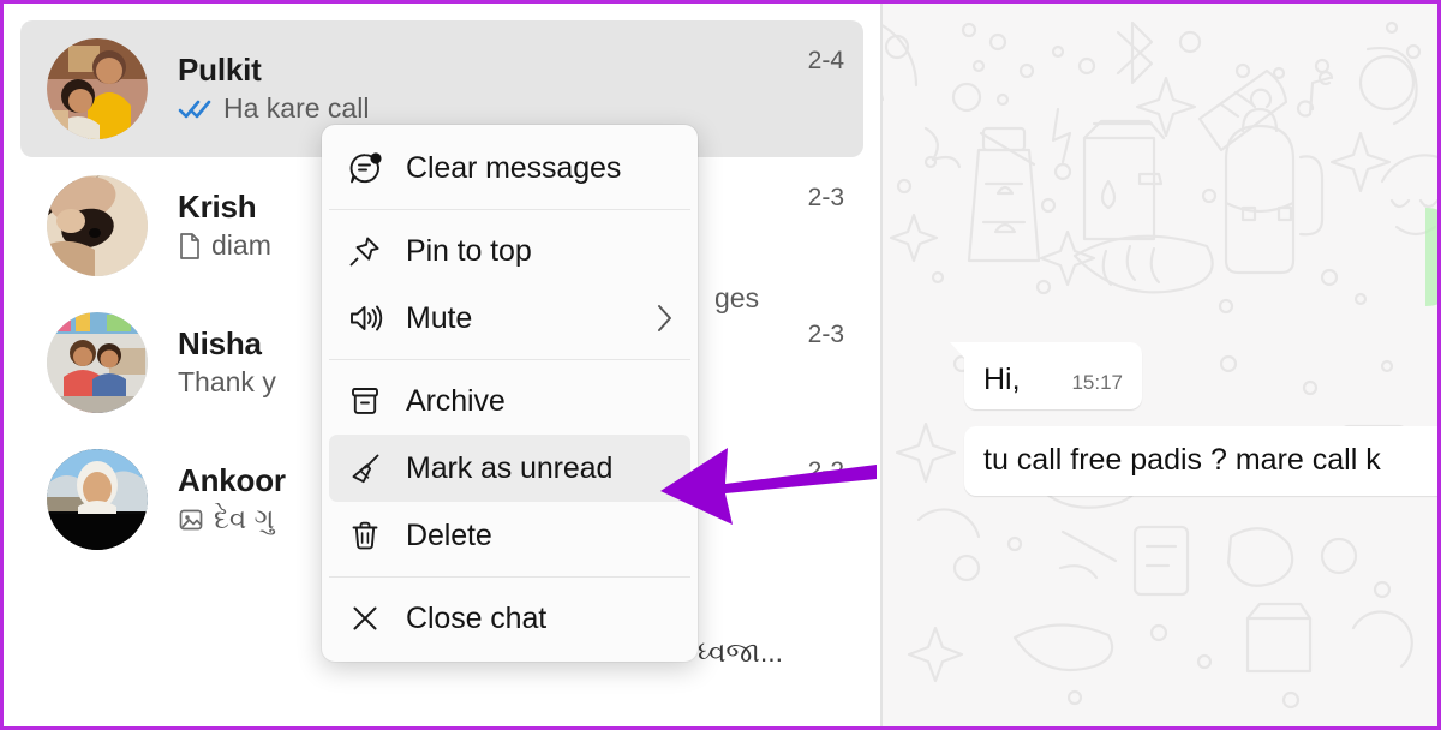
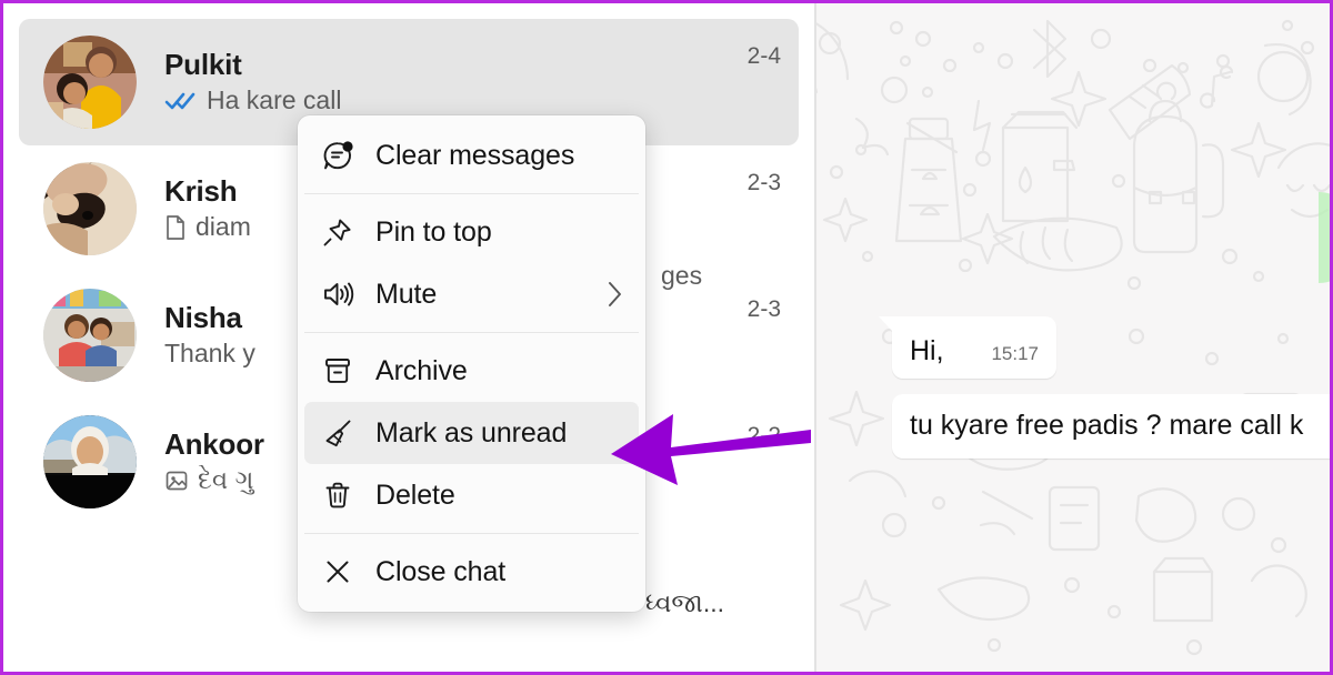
  Pulkit
  Ha kare call
  2-4
  Krish
  diam
  2-3
  Nisha
  Thank y
  2-3
  Ankoor
  દેવ ગુ
  ges
  ધ્વજા...
  Hi,
  15:17
- tu call free padis ? mare call k
+ tu kyare free padis ? mare call k
  Clear messages
  Pin to top
  Mute
  Archive
  Mark as unread
  Delete
  Close chat
